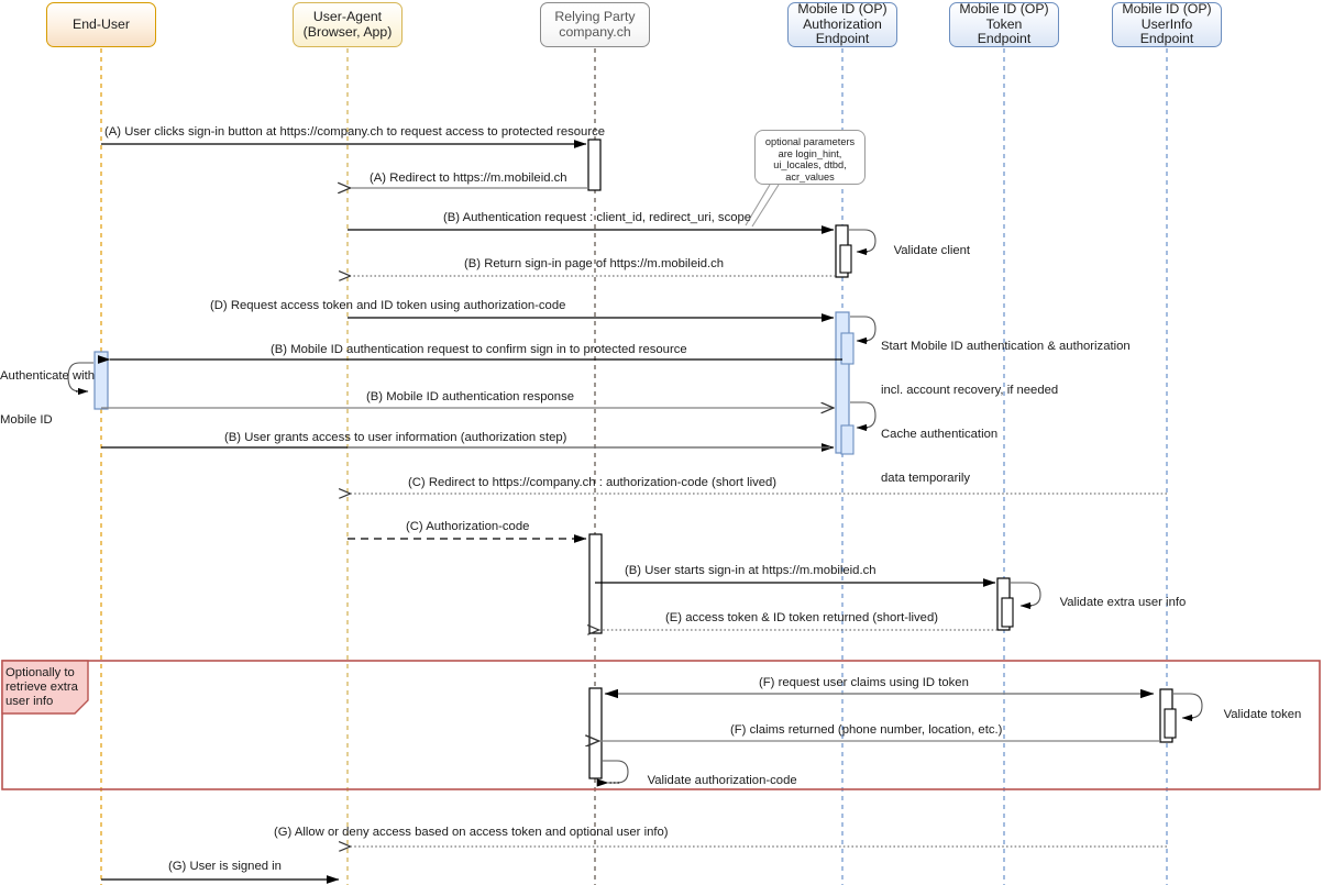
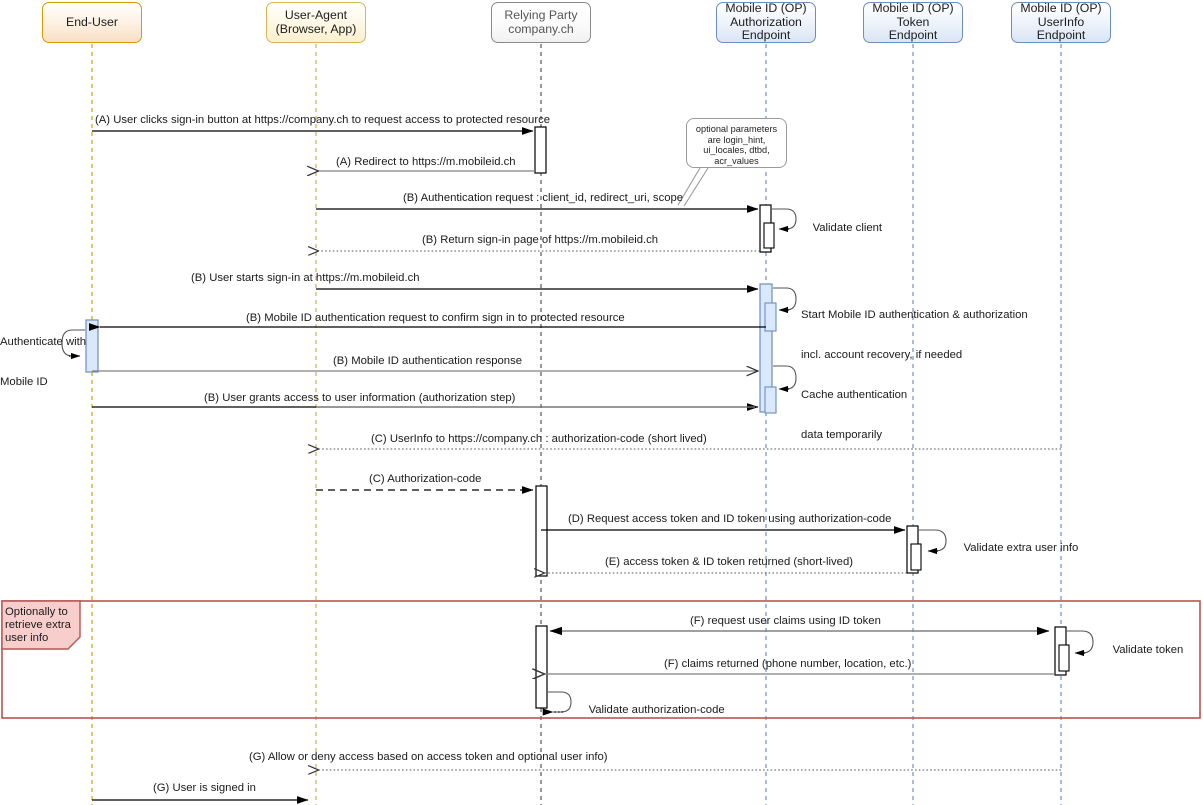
  End-User
  User-Agent
  (Browser, App)
  Relying Party
  company.ch
  Mobile ID (OP)
  Authorization
  Endpoint
  Mobile ID (OP)
  Token
  Endpoint
  Mobile ID (OP)
  UserInfo
  Endpoint
  optional parameters are login_hint, ui_locales, dtbd, acr_values
  Optionally to retrieve extra user info
  (A) User clicks sign-in button at https://company.ch to request access to protected resource
  (A) Redirect to https://m.mobileid.ch
  (B) Authentication request : client_id, redirect_uri, scope
  (B) Return sign-in page of https://m.mobileid.ch
- (D) Request access token and ID token using authorization-code
+ (B) User starts sign-in at https://m.mobileid.ch
  (B) Mobile ID authentication request to confirm sign in to protected resource
  (B) Mobile ID authentication response
  (B) User grants access to user information (authorization step)
- (C) Redirect to https://company.ch : authorization-code (short lived)
+ (C) UserInfo to https://company.ch : authorization-code (short lived)
  (C) Authorization-code
- (B) User starts sign-in at https://m.mobileid.ch
+ (D) Request access token and ID token using authorization-code
  (E) access token & ID token returned (short-lived)
  (F) request user claims using ID token
  (F) claims returned (phone number, location, etc.)
  (G) Allow or deny access based on access token and optional user info)
  (G) User is signed in
  Validate client
  Start Mobile ID authentication & authorization
  incl. account recovery, if needed
  Cache authentication
  data temporarily
  Authenticate with
  Mobile ID
  Validate extra user info
  Validate token
  Validate authorization-code
